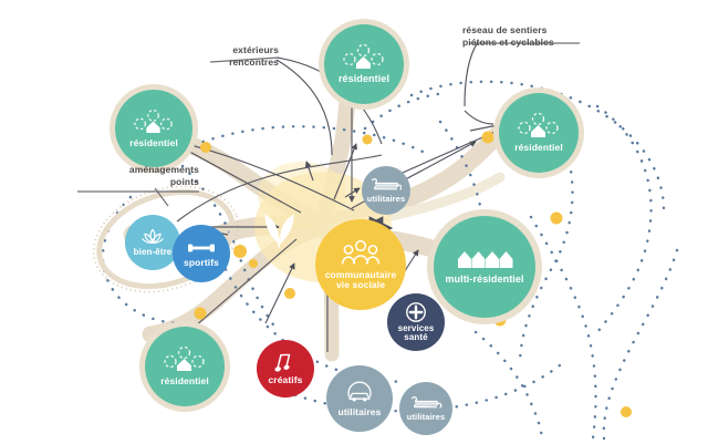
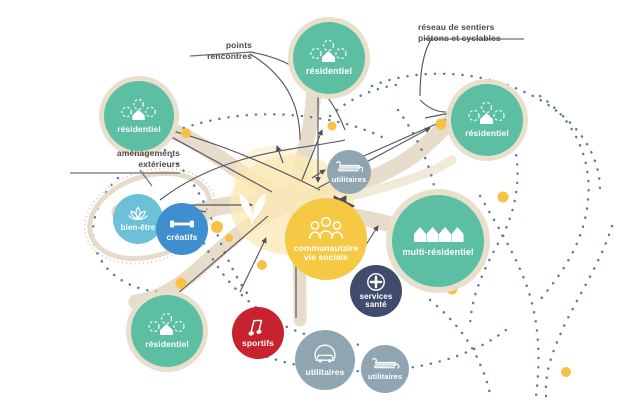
  résidentiel
  résidentiel
  résidentiel
  résidentiel
  multi-résidentiel
  utilitaires
  communautaire
  vie sociale
  services
  santé
- créatifs
+ sportifs
  bien-être
- sportifs
+ créatifs
  utilitaires
  utilitaires
- extérieurs
+ points
  rencontres
  aménagements
- points
+ extérieurs
  réseau de sentiers
  piétons et cyclables
